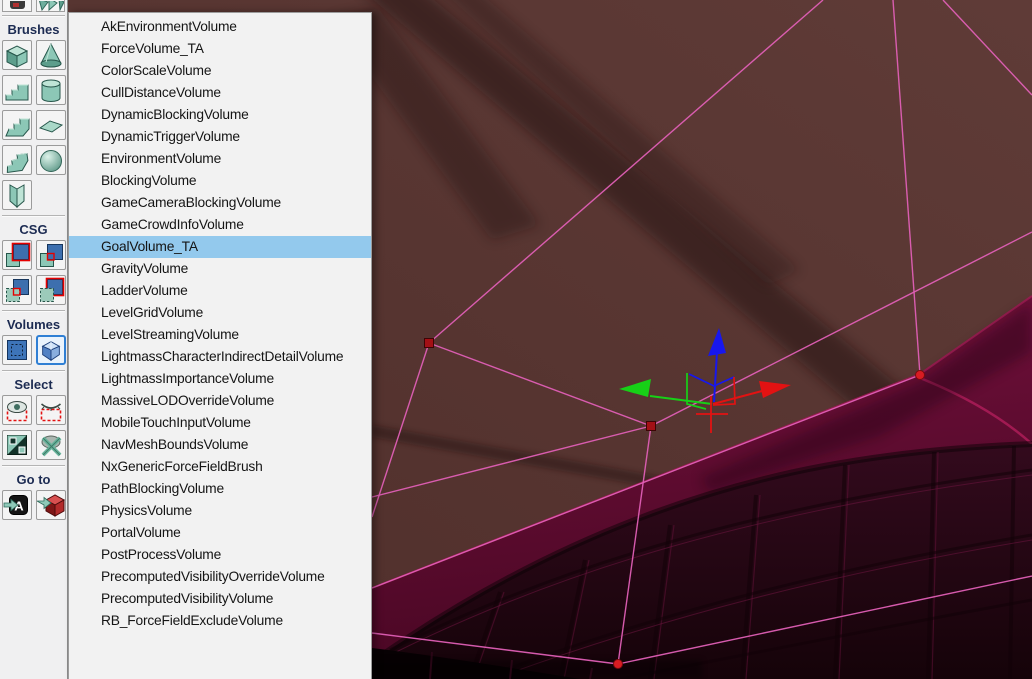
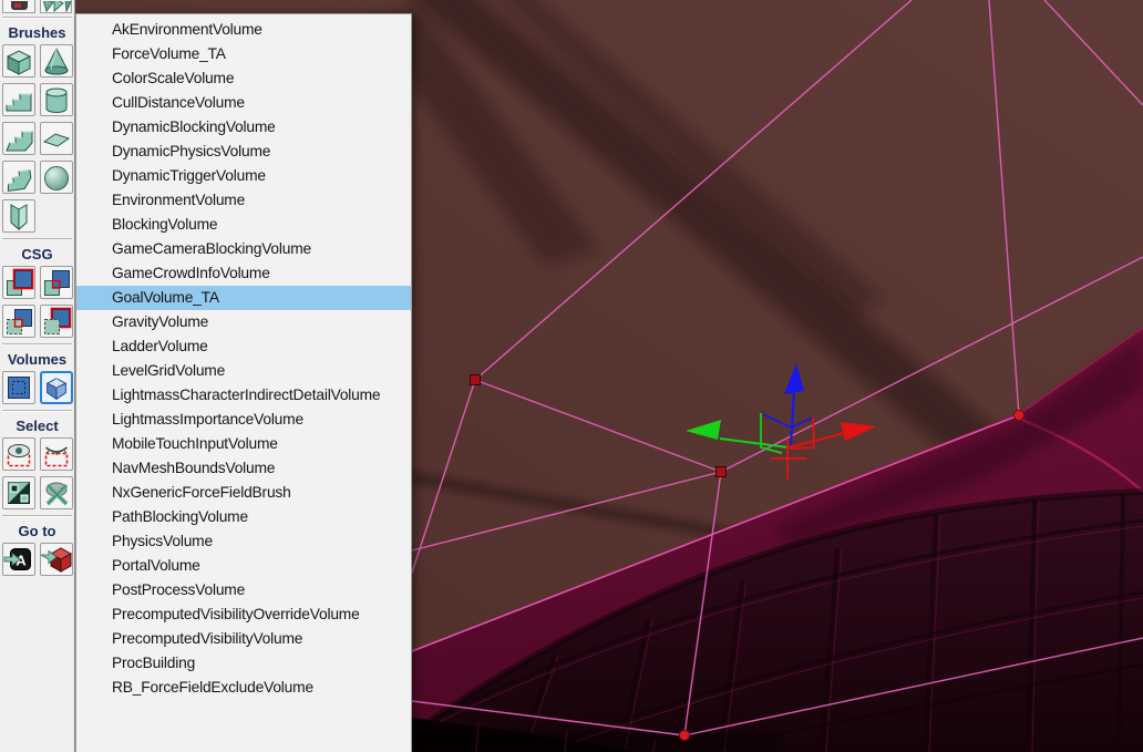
  Brushes
  CSG
  Volumes
  Select
  Go to
  A
  AkEnvironmentVolume
  ForceVolume_TA
  ColorScaleVolume
  CullDistanceVolume
  DynamicBlockingVolume
+ DynamicPhysicsVolume
  DynamicTriggerVolume
  EnvironmentVolume
  BlockingVolume
  GameCameraBlockingVolume
  GameCrowdInfoVolume
  GoalVolume_TA
  GravityVolume
  LadderVolume
  LevelGridVolume
- LevelStreamingVolume
  LightmassCharacterIndirectDetailVolume
  LightmassImportanceVolume
- MassiveLODOverrideVolume
  MobileTouchInputVolume
  NavMeshBoundsVolume
  NxGenericForceFieldBrush
  PathBlockingVolume
  PhysicsVolume
  PortalVolume
  PostProcessVolume
  PrecomputedVisibilityOverrideVolume
  PrecomputedVisibilityVolume
+ ProcBuilding
  RB_ForceFieldExcludeVolume
